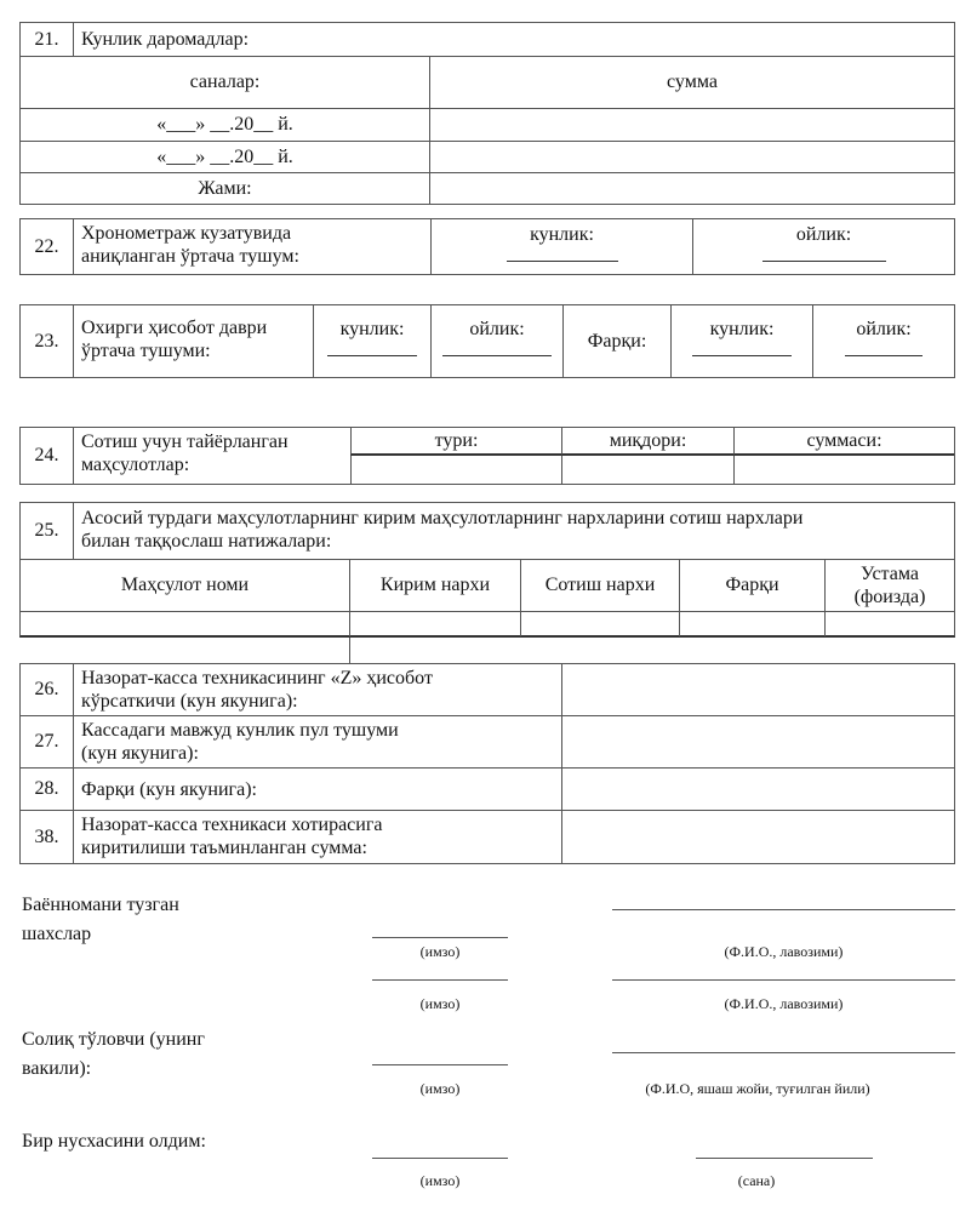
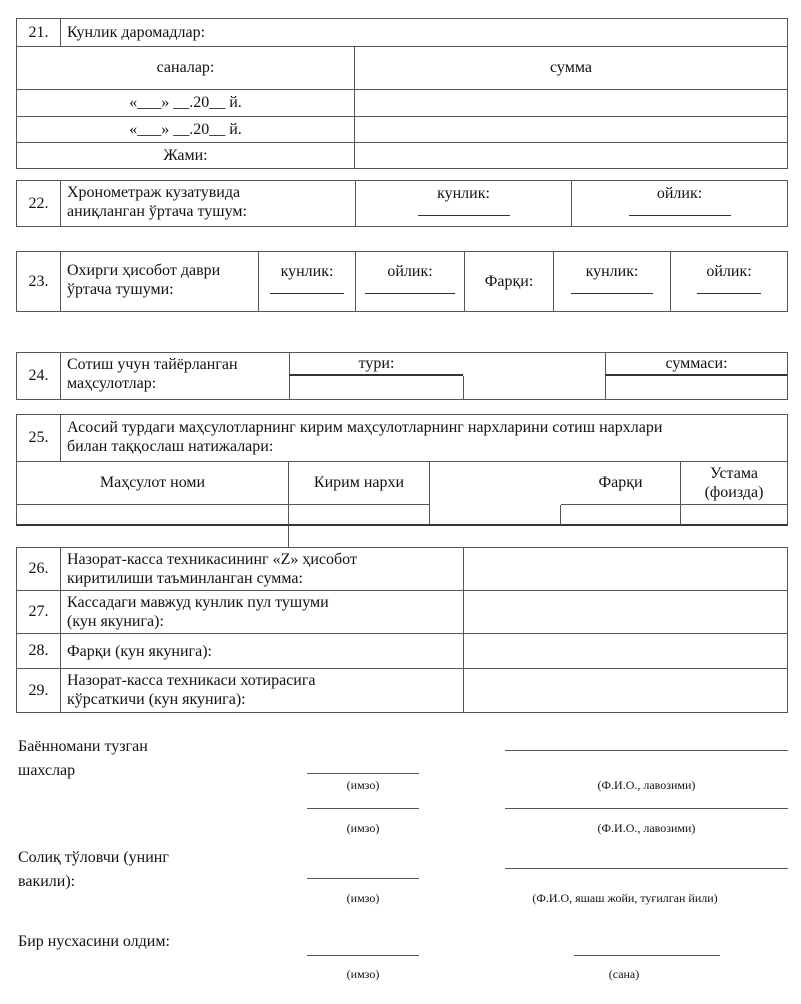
  21.
  Кунлик даромадлар:
  саналар:
  сумма
  «___» __.20__ й.
  «___» __.20__ й.
  Жами:
  22.
  Хронометраж кузатувида
  аниқланган ўртача тушум:
  кунлик:
  ойлик:
  23.
  Охирги ҳисобот даври
  ўртача тушуми:
  кунлик:
  ойлик:
  Фарқи:
  кунлик:
  ойлик:
  24.
  Сотиш учун тайёрланган
  маҳсулотлар:
  тури:
- миқдори:
  суммаси:
  25.
  Асосий турдаги маҳсулотларнинг кирим маҳсулотларнинг нархларини сотиш нархлари
  билан таққослаш натижалари:
  Маҳсулот номи
  Кирим нархи
- Сотиш нархи
  Фарқи
  Устама
  (фоизда)
  26.
  Назорат-касса техникасининг «Z» ҳисобот
- кўрсаткичи (кун якунига):
+ киритилиши таъминланган сумма:
  27.
  Кассадаги мавжуд кунлик пул тушуми
  (кун якунига):
  28.
  Фарқи (кун якунига):
- 38.
+ 29.
  Назорат-касса техникаси хотирасига
- киритилиши таъминланган сумма:
+ кўрсаткичи (кун якунига):
  Баённомани тузган
  шахслар
  (имзо)
  (Ф.И.О., лавозими)
  (имзо)
  (Ф.И.О., лавозими)
  Солиқ тўловчи (унинг
  вакили):
  (имзо)
  (Ф.И.О, яшаш жойи, туғилган йили)
  Бир нусхасини олдим:
  (имзо)
  (сана)
